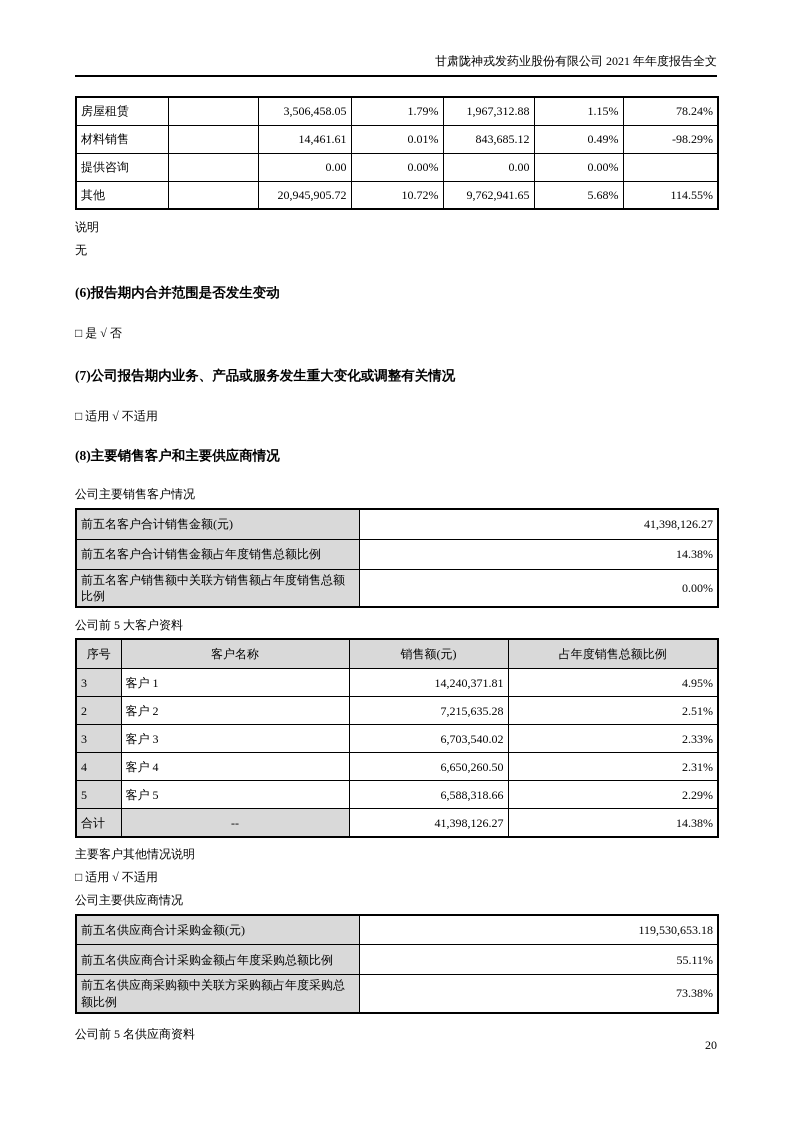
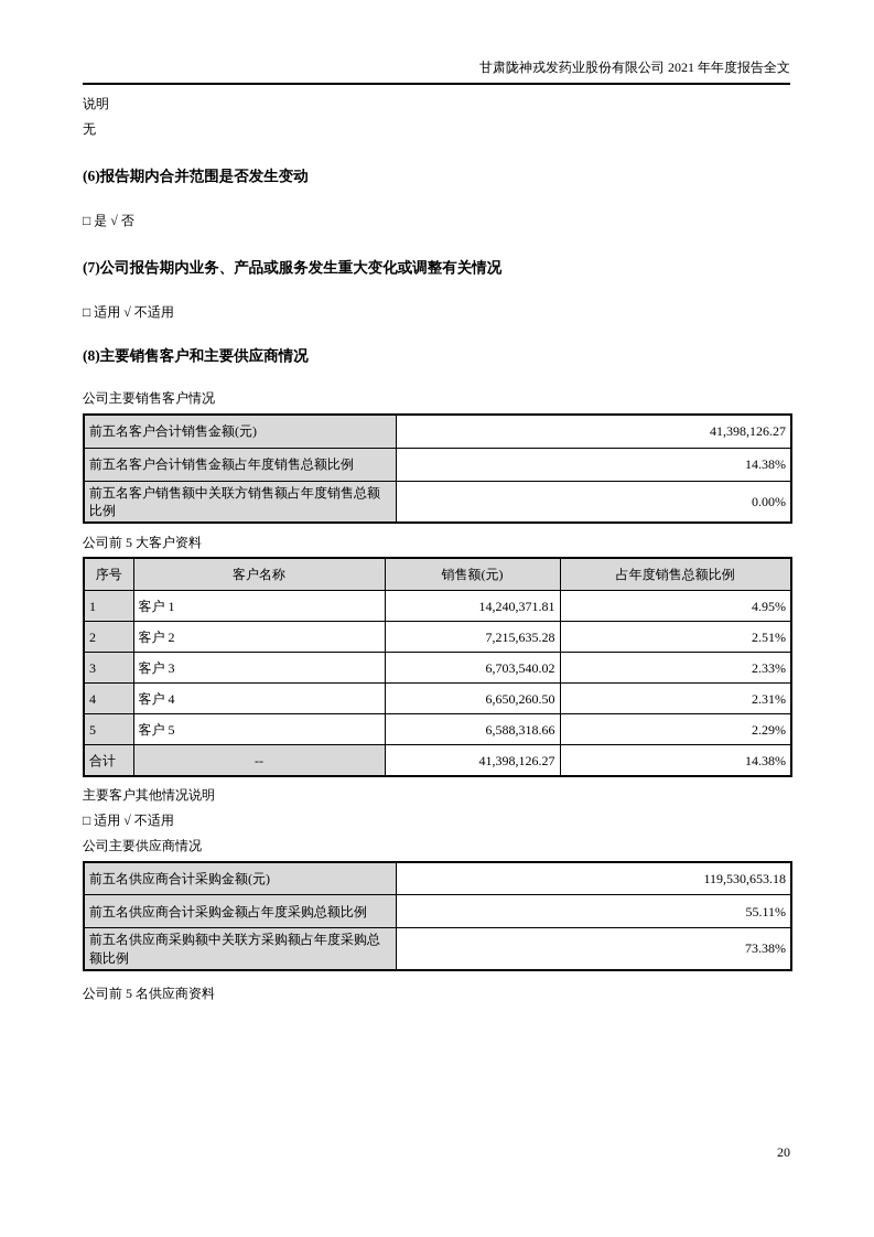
  甘肃陇神戎发药业股份有限公司 2021 年年度报告全文
- 房屋租赁		3,506,458.05	1.79%	1,967,312.88	1.15%	78.24%
- 材料销售		14,461.61	0.01%	843,685.12	0.49%	-98.29%
- 提供咨询		0.00	0.00%	0.00	0.00%
- 其他		20,945,905.72	10.72%	9,762,941.65	5.68%	114.55%
  说明
  无
  (6)报告期内合并范围是否发生变动
  □ 是 √ 否
  (7)公司报告期内业务、产品或服务发生重大变化或调整有关情况
  □ 适用 √ 不适用
  (8)主要销售客户和主要供应商情况
  公司主要销售客户情况
  前五名客户合计销售金额(元)	41,398,126.27
  前五名客户合计销售金额占年度销售总额比例	14.38%
  前五名客户销售额中关联方销售额占年度销售总额比例	0.00%
  公司前 5 大客户资料
  序号	客户名称	销售额(元)	占年度销售总额比例
- 3	客户 1	14,240,371.81	4.95%
+ 1	客户 1	14,240,371.81	4.95%
  2	客户 2	7,215,635.28	2.51%
  3	客户 3	6,703,540.02	2.33%
  4	客户 4	6,650,260.50	2.31%
  5	客户 5	6,588,318.66	2.29%
  合计	--	41,398,126.27	14.38%
  主要客户其他情况说明
  □ 适用 √ 不适用
  公司主要供应商情况
  前五名供应商合计采购金额(元)	119,530,653.18
  前五名供应商合计采购金额占年度采购总额比例	55.11%
  前五名供应商采购额中关联方采购额占年度采购总额比例	73.38%
  公司前 5 名供应商资料
  20
